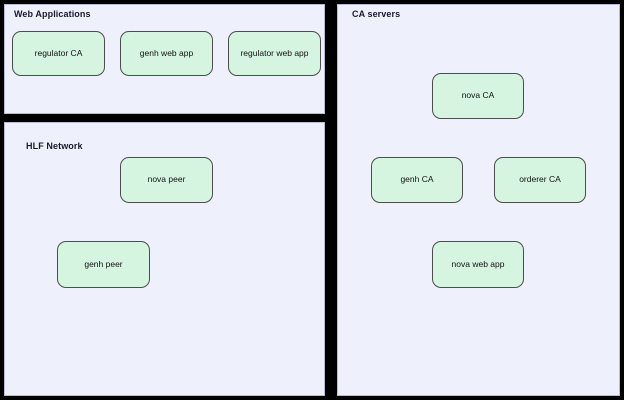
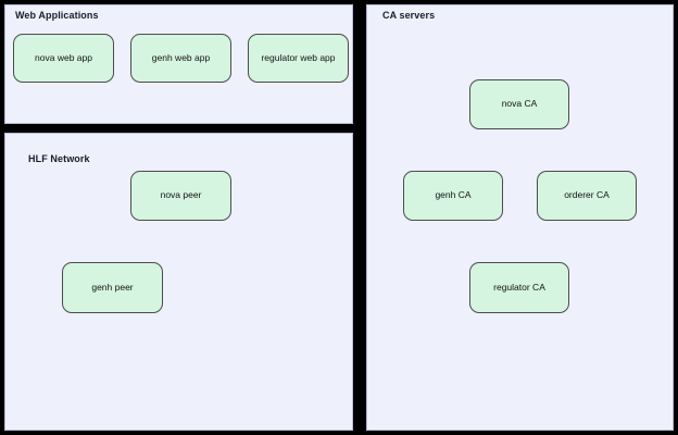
  Web Applications
- regulator CA
+ nova web app
  genh web app
  regulator web app
  HLF Network
  nova peer
  genh peer
  CA servers
  nova CA
  genh CA
  orderer CA
- nova web app
+ regulator CA
